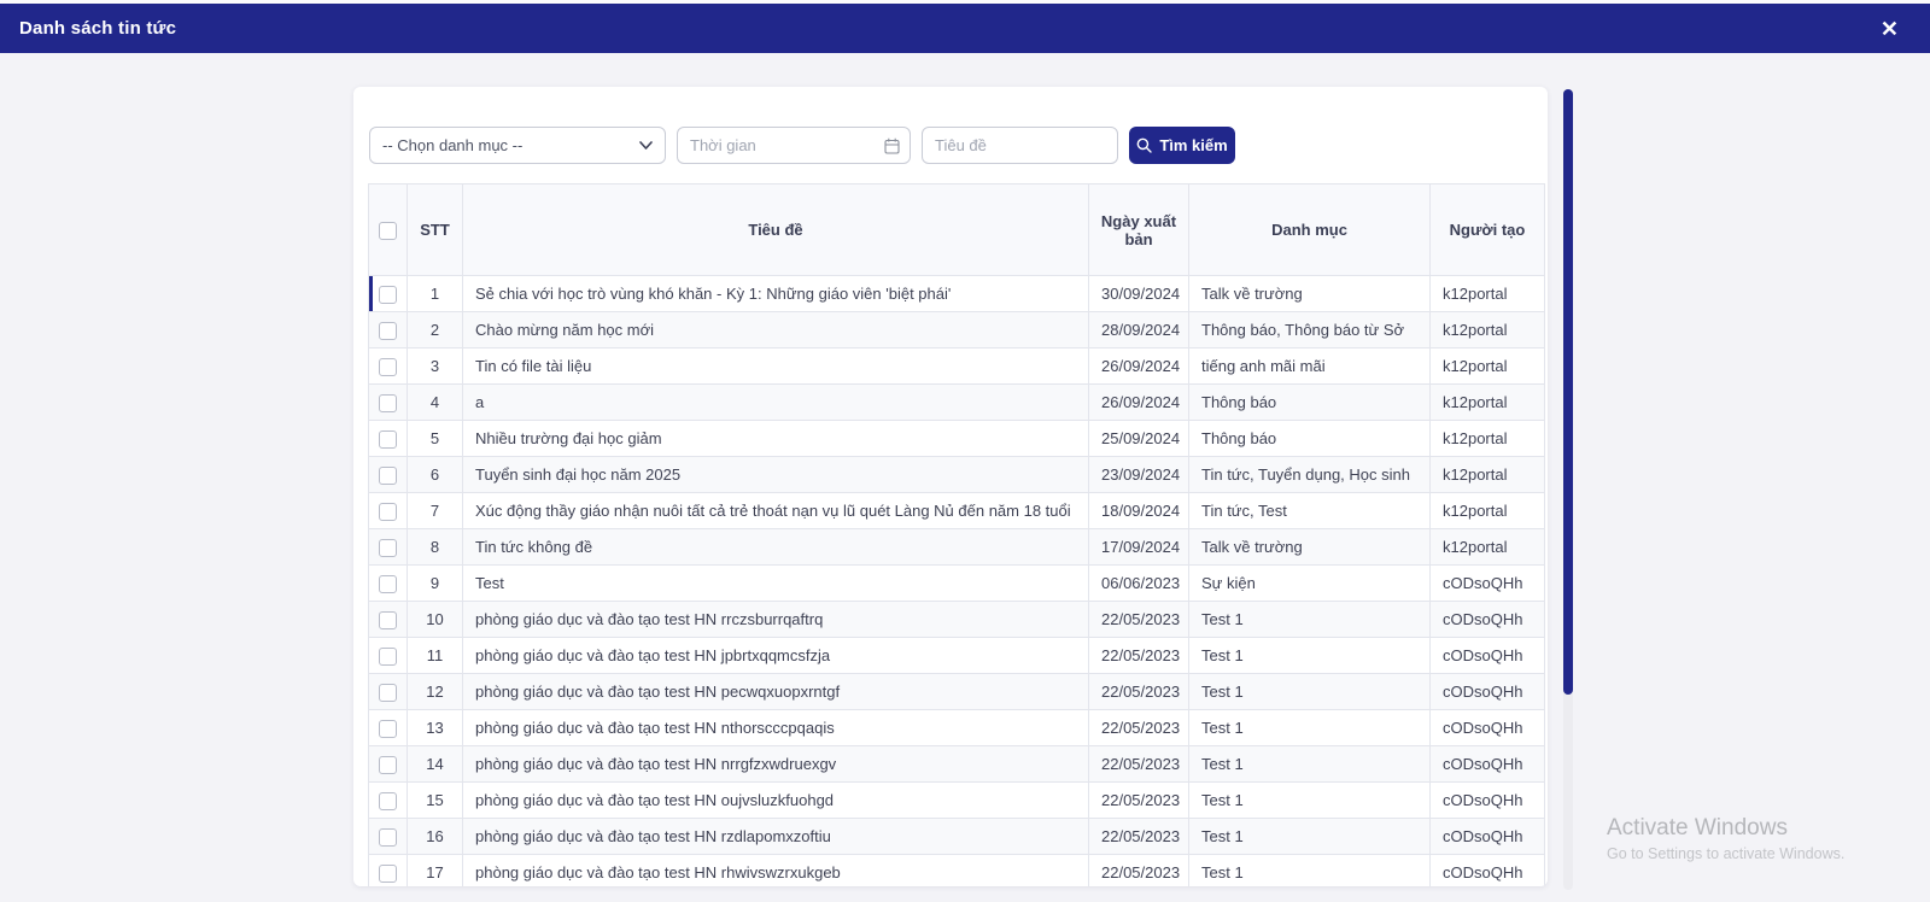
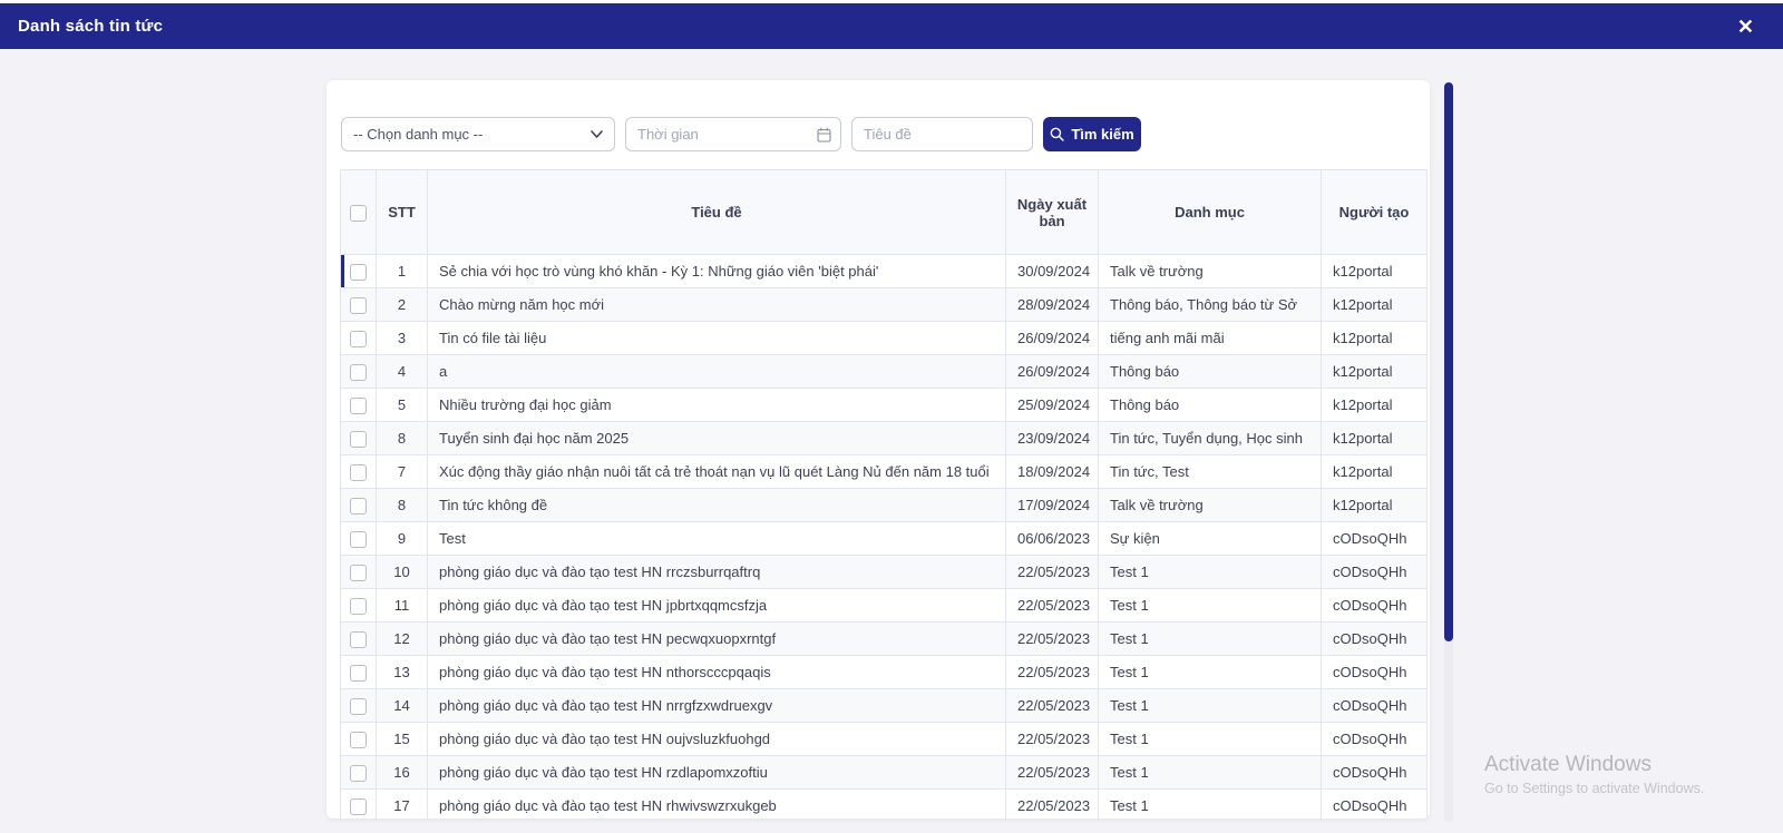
  Danh sách tin tức
  ✕
  -- Chọn danh mục --
  Thời gian
  Tiêu đề
  Tìm kiếm
  	STT	Tiêu đề	Ngày xuất bản	Danh mục	Người tạo
  	1	Sẻ chia với học trò vùng khó khăn - Kỳ 1: Những giáo viên 'biệt phái'	30/09/2024	Talk về trường	k12portal
  	2	Chào mừng năm học mới	28/09/2024	Thông báo, Thông báo từ Sở	k12portal
  	3	Tin có file tài liệu	26/09/2024	tiếng anh mãi mãi	k12portal
  	4	a	26/09/2024	Thông báo	k12portal
  	5	Nhiều trường đại học giảm	25/09/2024	Thông báo	k12portal
- 	6	Tuyển sinh đại học năm 2025	23/09/2024	Tin tức, Tuyển dụng, Học sinh	k12portal
+ 	8	Tuyển sinh đại học năm 2025	23/09/2024	Tin tức, Tuyển dụng, Học sinh	k12portal
  	7	Xúc động thầy giáo nhận nuôi tất cả trẻ thoát nạn vụ lũ quét Làng Nủ đến năm 18 tuổi	18/09/2024	Tin tức, Test	k12portal
  	8	Tin tức không đề	17/09/2024	Talk về trường	k12portal
  	9	Test	06/06/2023	Sự kiện	cODsoQHh
  	10	phòng giáo dục và đào tạo test HN rrczsburrqaftrq	22/05/2023	Test 1	cODsoQHh
  	11	phòng giáo dục và đào tạo test HN jpbrtxqqmcsfzja	22/05/2023	Test 1	cODsoQHh
  	12	phòng giáo dục và đào tạo test HN pecwqxuopxrntgf	22/05/2023	Test 1	cODsoQHh
  	13	phòng giáo dục và đào tạo test HN nthorscccpqaqis	22/05/2023	Test 1	cODsoQHh
  	14	phòng giáo dục và đào tạo test HN nrrgfzxwdruexgv	22/05/2023	Test 1	cODsoQHh
  	15	phòng giáo dục và đào tạo test HN oujvsluzkfuohgd	22/05/2023	Test 1	cODsoQHh
  	16	phòng giáo dục và đào tạo test HN rzdlapomxzoftiu	22/05/2023	Test 1	cODsoQHh
  	17	phòng giáo dục và đào tạo test HN rhwivswzrxukgeb	22/05/2023	Test 1	cODsoQHh
  Activate Windows
  Go to Settings to activate Windows.
